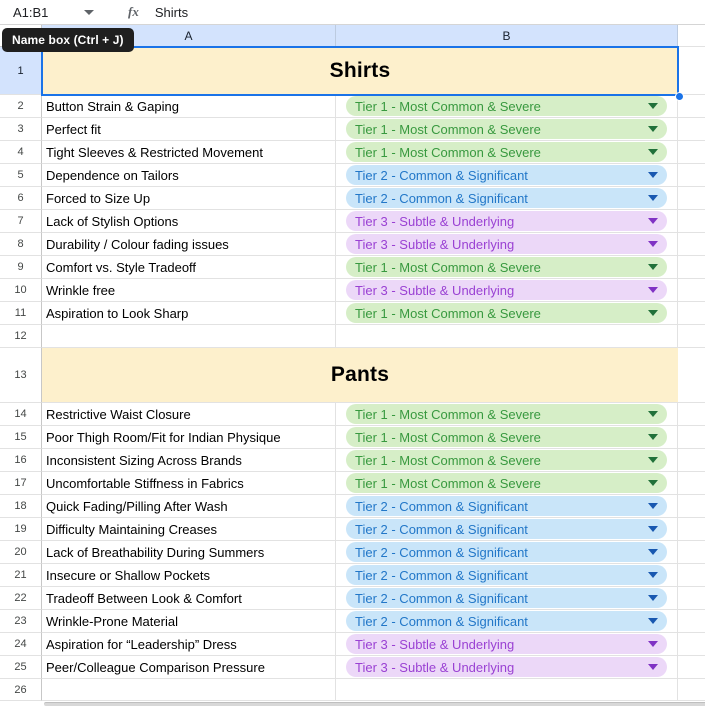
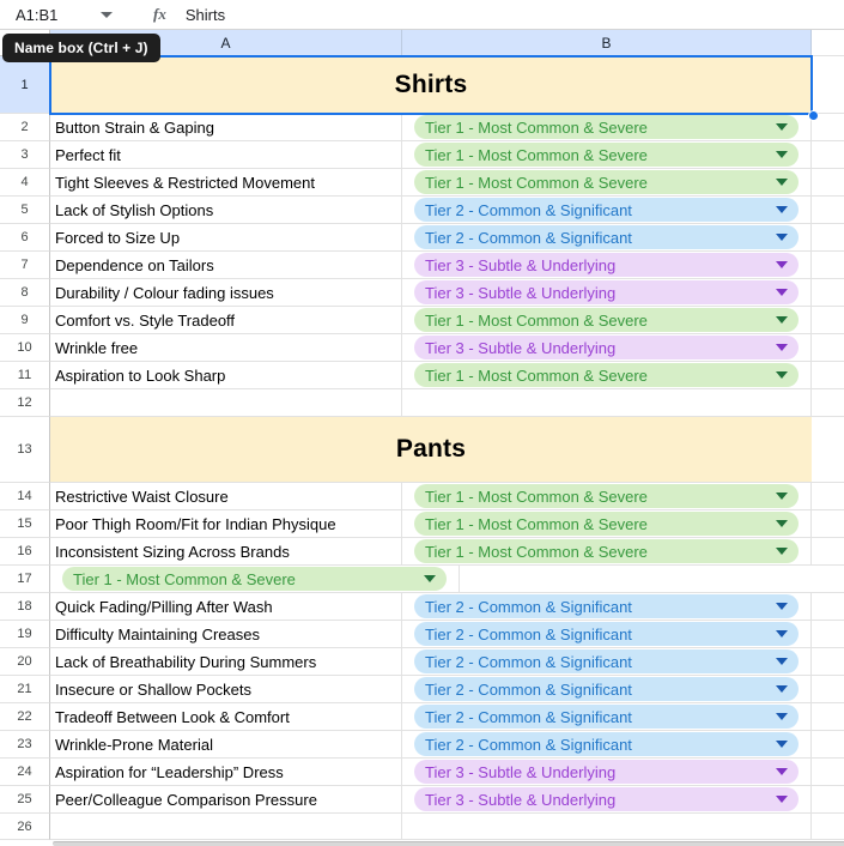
  A1:B1
  fx
  Shirts
  A
  B
  1
  Shirts
  2
  Button Strain & Gaping
  Tier 1 - Most Common & Severe
  3
  Perfect fit
  Tier 1 - Most Common & Severe
  4
  Tight Sleeves & Restricted Movement
  Tier 1 - Most Common & Severe
  5
- Dependence on Tailors
+ Lack of Stylish Options
  Tier 2 - Common & Significant
  6
  Forced to Size Up
  Tier 2 - Common & Significant
  7
- Lack of Stylish Options
+ Dependence on Tailors
  Tier 3 - Subtle & Underlying
  8
  Durability / Colour fading issues
  Tier 3 - Subtle & Underlying
  9
  Comfort vs. Style Tradeoff
  Tier 1 - Most Common & Severe
  10
  Wrinkle free
  Tier 3 - Subtle & Underlying
  11
  Aspiration to Look Sharp
  Tier 1 - Most Common & Severe
  12
  13
  Pants
  14
  Restrictive Waist Closure
  Tier 1 - Most Common & Severe
  15
  Poor Thigh Room/Fit for Indian Physique
  Tier 1 - Most Common & Severe
  16
  Inconsistent Sizing Across Brands
  Tier 1 - Most Common & Severe
  17
- Uncomfortable Stiffness in Fabrics
  Tier 1 - Most Common & Severe
  18
  Quick Fading/Pilling After Wash
  Tier 2 - Common & Significant
  19
  Difficulty Maintaining Creases
  Tier 2 - Common & Significant
  20
  Lack of Breathability During Summers
  Tier 2 - Common & Significant
  21
  Insecure or Shallow Pockets
  Tier 2 - Common & Significant
  22
  Tradeoff Between Look & Comfort
  Tier 2 - Common & Significant
  23
  Wrinkle-Prone Material
  Tier 2 - Common & Significant
  24
  Aspiration for “Leadership” Dress
  Tier 3 - Subtle & Underlying
  25
  Peer/Colleague Comparison Pressure
  Tier 3 - Subtle & Underlying
  26
  Name box (Ctrl + J)
